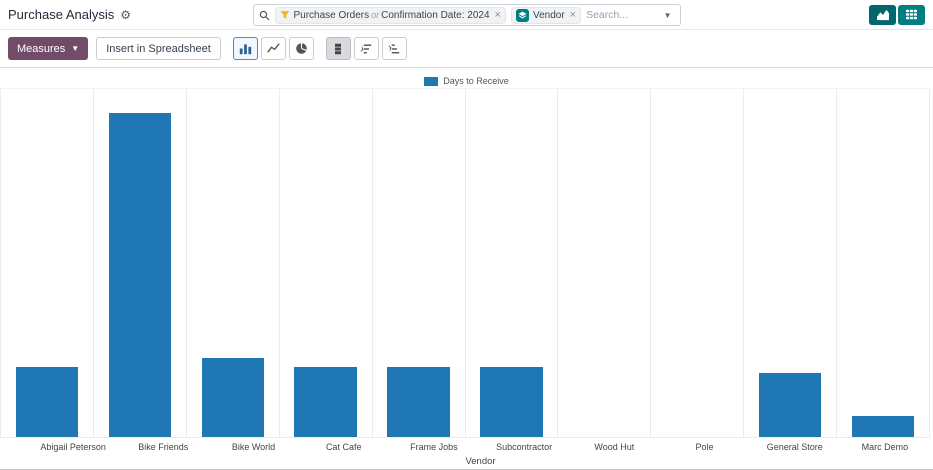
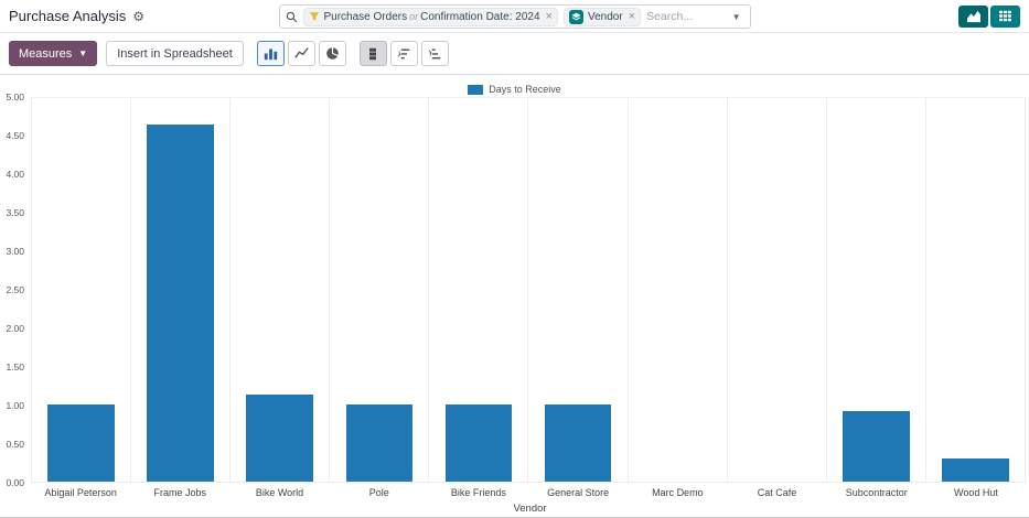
  Purchase Analysis
  ⚙
  Purchase Orders or Confirmation Date: 2024
  ×
  Vendor
  ×
  Search...
  ▼
  Measures
  ▼
  Insert in Spreadsheet
  Days to Receive
+ 5.00
+ 4.50
+ 4.00
+ 3.50
+ 3.00
+ 2.50
+ 2.00
+ 1.50
+ 1.00
+ 0.50
+ 0.00
  Abigail Peterson
- Bike Friends
+ Frame Jobs
  Bike World
- Cat Cafe
+ Pole
- Frame Jobs
+ Bike Friends
- Subcontractor
+ General Store
- Wood Hut
+ Marc Demo
- Pole
+ Cat Cafe
- General Store
+ Subcontractor
- Marc Demo
+ Wood Hut
  Vendor
